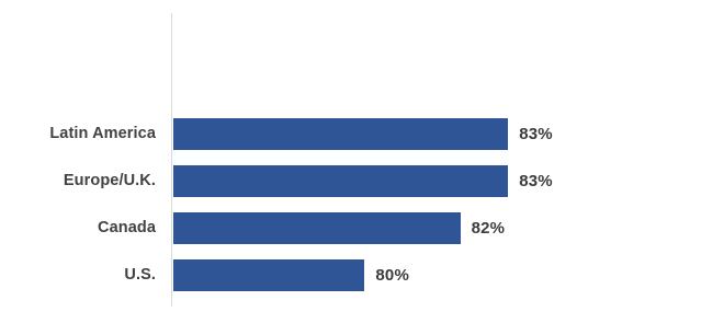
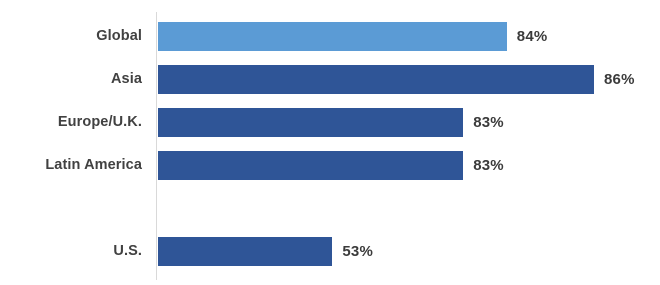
+ Global
+ 84%
+ Asia
+ 86%
- Latin America
+ Europe/U.K.
  83%
- Europe/U.K.
+ Latin America
  83%
- Canada
- 82%
  U.S.
- 80%
+ 53%
